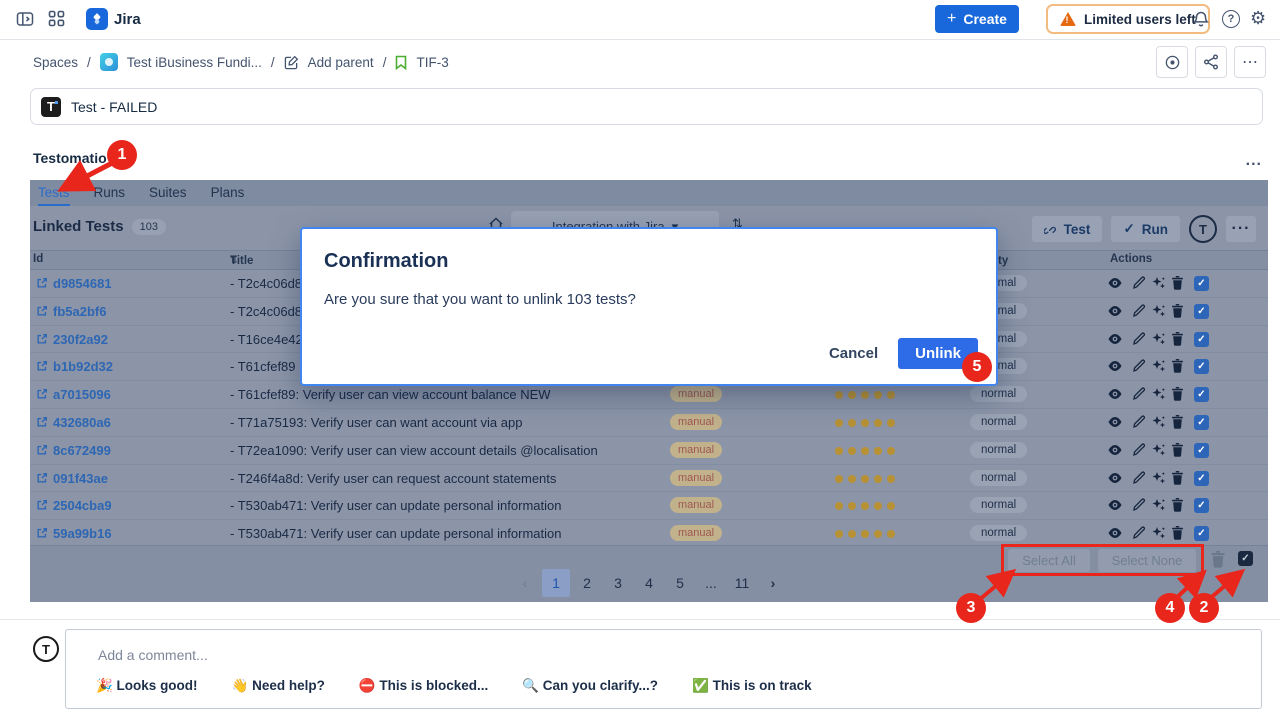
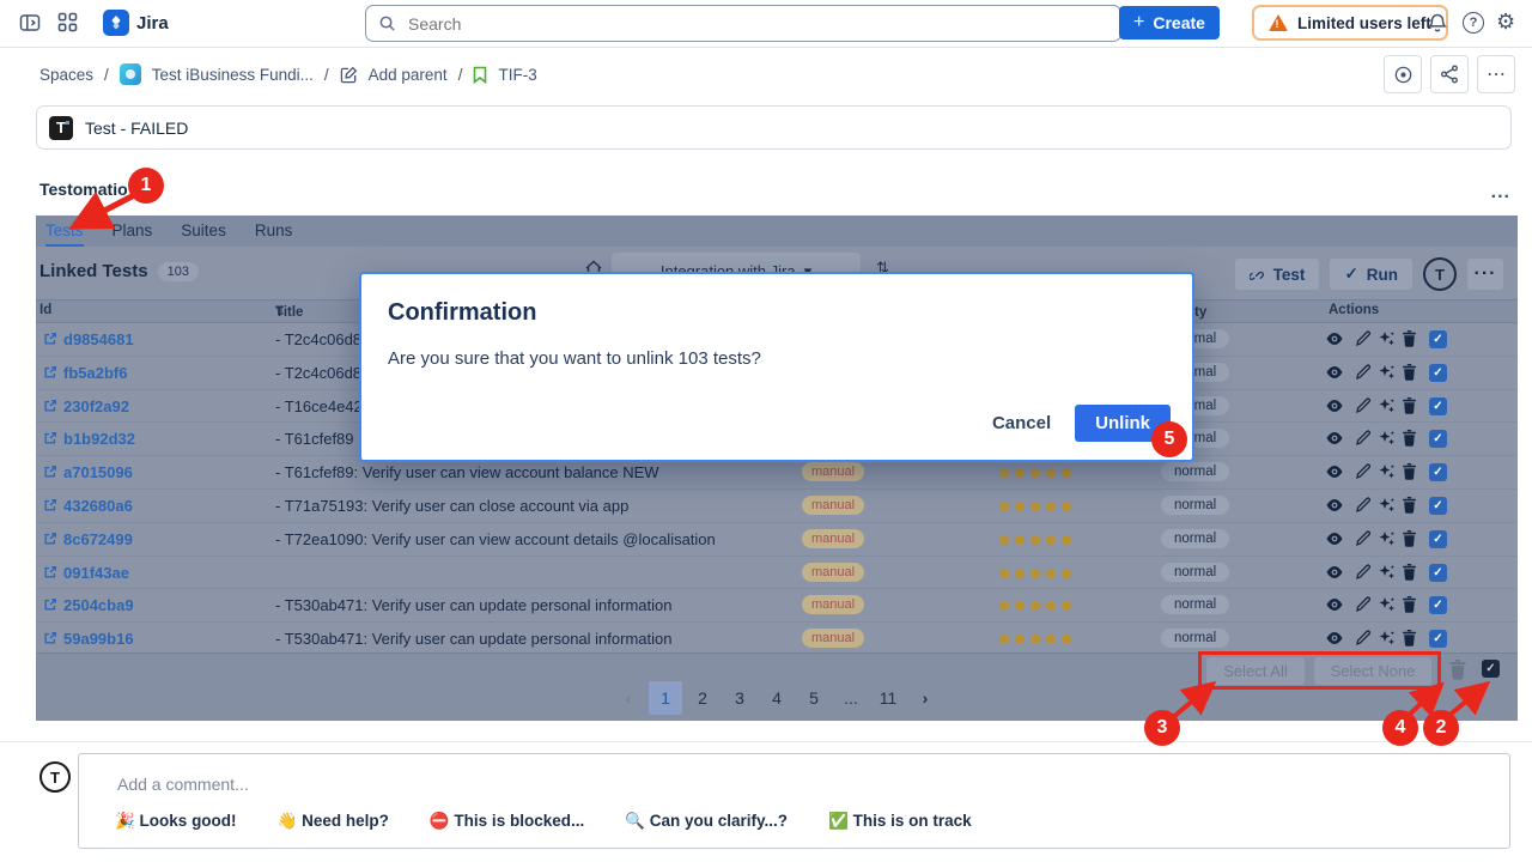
  Jira
+ Search
  +
  Create
  Limited users left
  ?
  ⚙
  Spaces
  /
  Test iBusiness Fundi...
  /
  Add parent
  /
  TIF-3
  ⋯
  T
  Test - FAILED
  Testomatio
  ...
  Tests
- Runs
+ Plans
  Suites
- Plans
+ Runs
  Linked Tests
  103
  ▾
  ⇅
  Test
  ✓
  Run
  T
  ···
  Id
  Title
  ⇅
  Actions
  d9854681
  - T2c4c06d8
  ✓
  fb5a2bf6
  - T2c4c06d8
  ✓
  230f2a92
  - T16ce4e4
  ✓
  b1b92d32
  - T61cfef89
  ✓
  a7015096
  - T61cfef89: Verify user can view account balance NEW
  manual
  normal
  ✓
  432680a6
- - T71a75193: Verify user can want account via app
+ - T71a75193: Verify user can close account via app
  manual
  normal
  ✓
  8c672499
  - T72ea1090: Verify user can view account details @localisation
  manual
  normal
  ✓
  091f43ae
- - T246f4a8d: Verify user can request account statements
  manual
  normal
  ✓
  2504cba9
  - T530ab471: Verify user can update personal information
  manual
  normal
  ✓
  59a99b16
  - T530ab471: Verify user can update personal information
  manual
  normal
  ✓
  Select All
  Select None
  ✓
  1
  2
  3
  4
  5
  ...
  11
  ›
  T
  Add a comment...
  🎉 Looks good!
  👋 Need help?
  ⛔ This is blocked...
  🔍 Can you clarify...?
  ✅ This is on track
  Confirmation
  Are you sure that you want to unlink 103 tests?
  Cancel
  Unlink
  1
  2
  3
  4
  5
